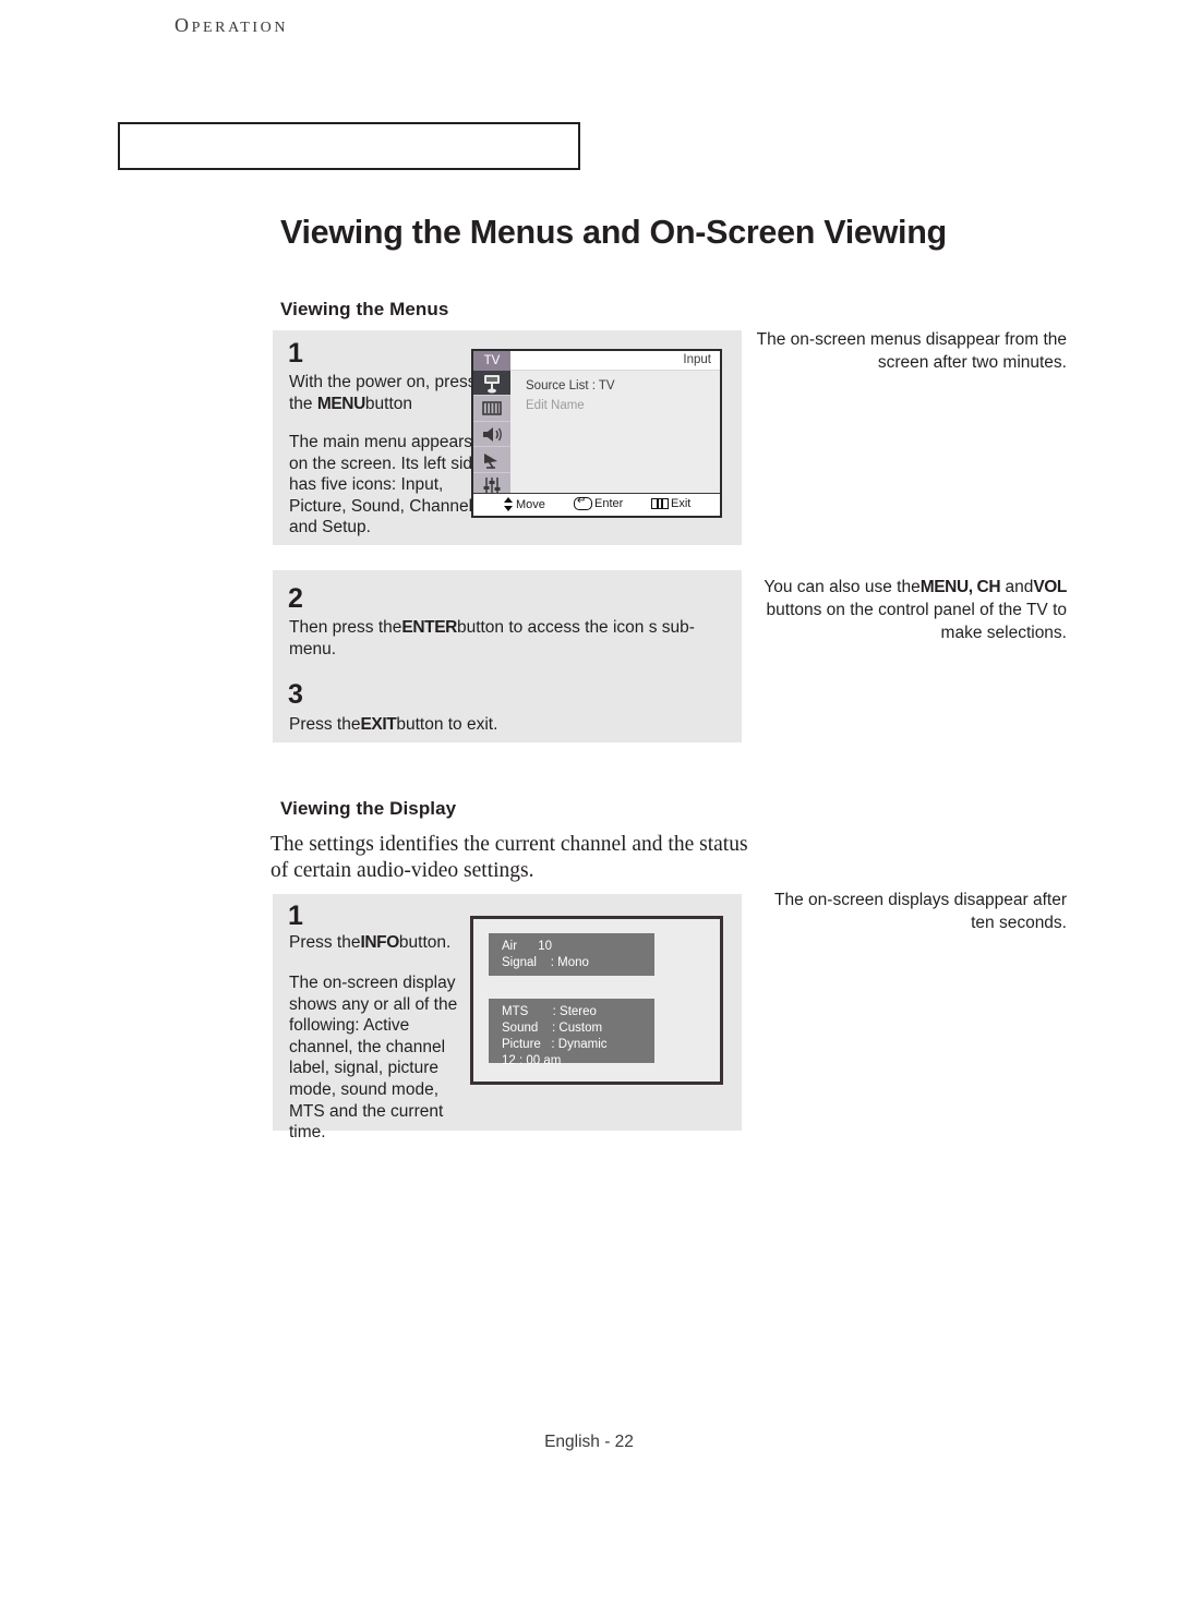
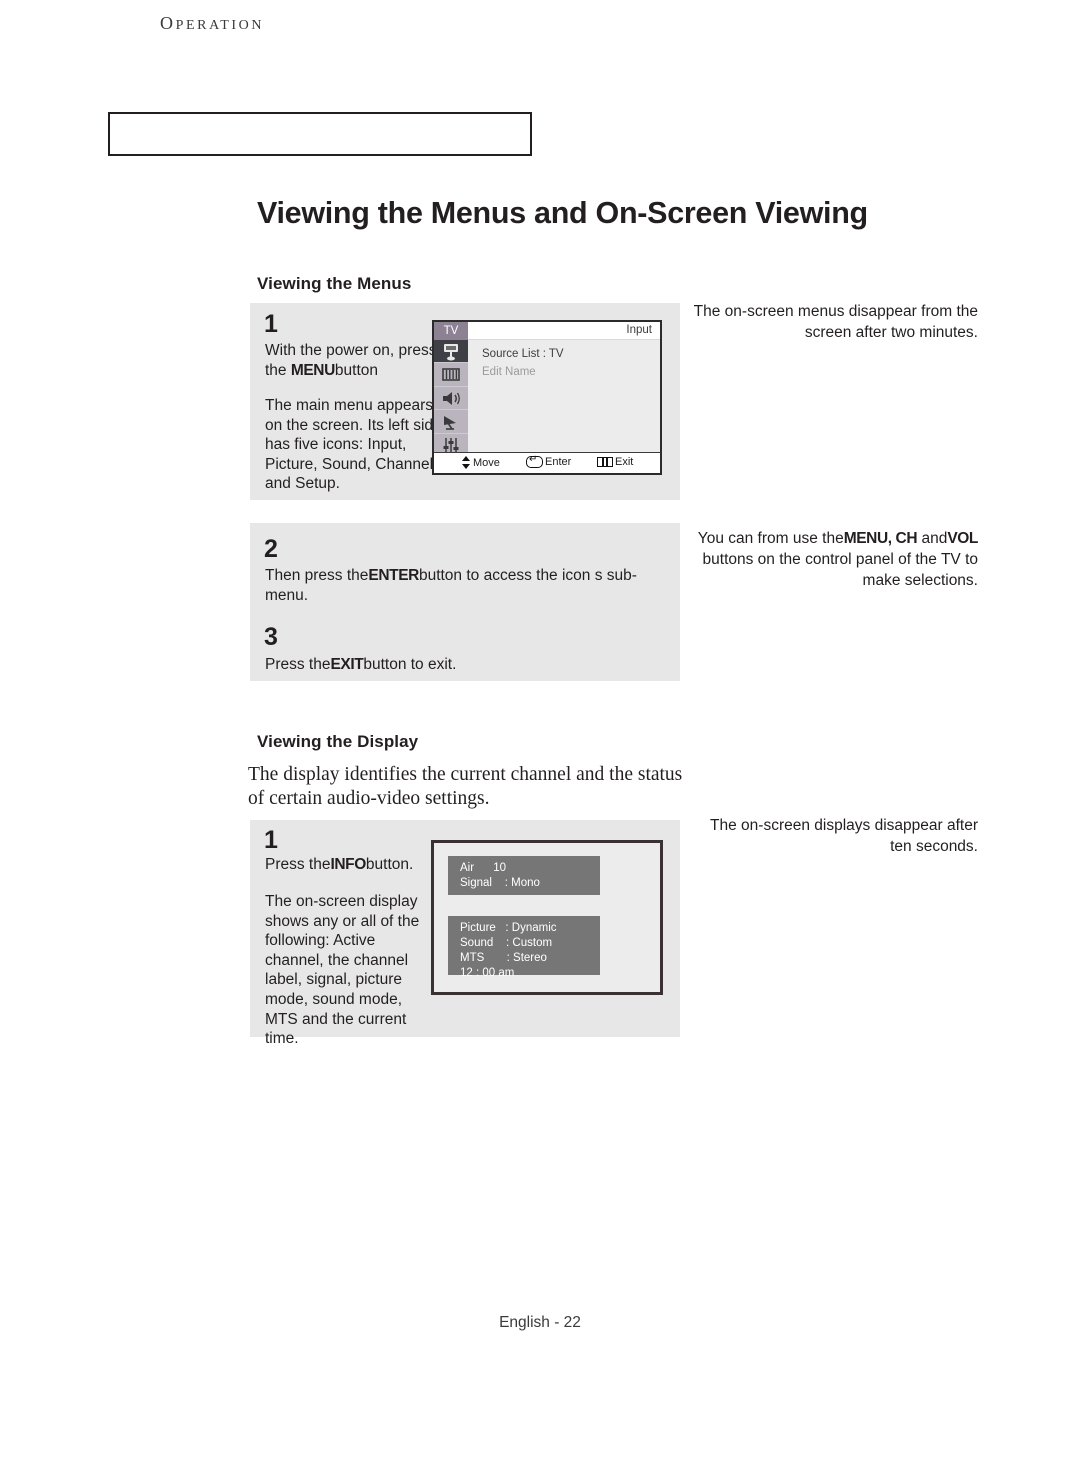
  OPERATION
  Viewing the Menus and On-Screen Viewing
  Viewing the Menus
  1
  With the power on, pres the MENUbutton
  The main menu appears on the screen. Its left sid has five icons: Input, Picture, Sound, Channe and Setup.
  TV
  Input
  Source List : TV
  Edit Name
  Move
  Enter
  Exit
  The on-screen menus disappear from the screen after two minutes.
  2
  Then press theENTERbutton to access the icon s sub-menu.
  3
  Press theEXITbutton to exit.
- You can also use theMENU, CH andVOL buttons on the control panel of the TV to make selections.
+ You can from use theMENU, CH andVOL buttons on the control panel of the TV to make selections.
  Viewing the Display
- The settings identifies the current channel and the status of certain audio-video settings.
+ The display identifies the current channel and the status of certain audio-video settings.
  1
  Press theINFObutton.
  The on-screen display shows any or all of the following: Active channel, the channel label, signal, picture mode, sound mode, MTS and the current time.
  Air 10
  Signal : Mono
- MTS : Stereo
+ Picture : Dynamic
  Sound : Custom
- Picture : Dynamic
+ MTS : Stereo
  12 : 00 am
  The on-screen displays disappear after ten seconds.
  English - 22
